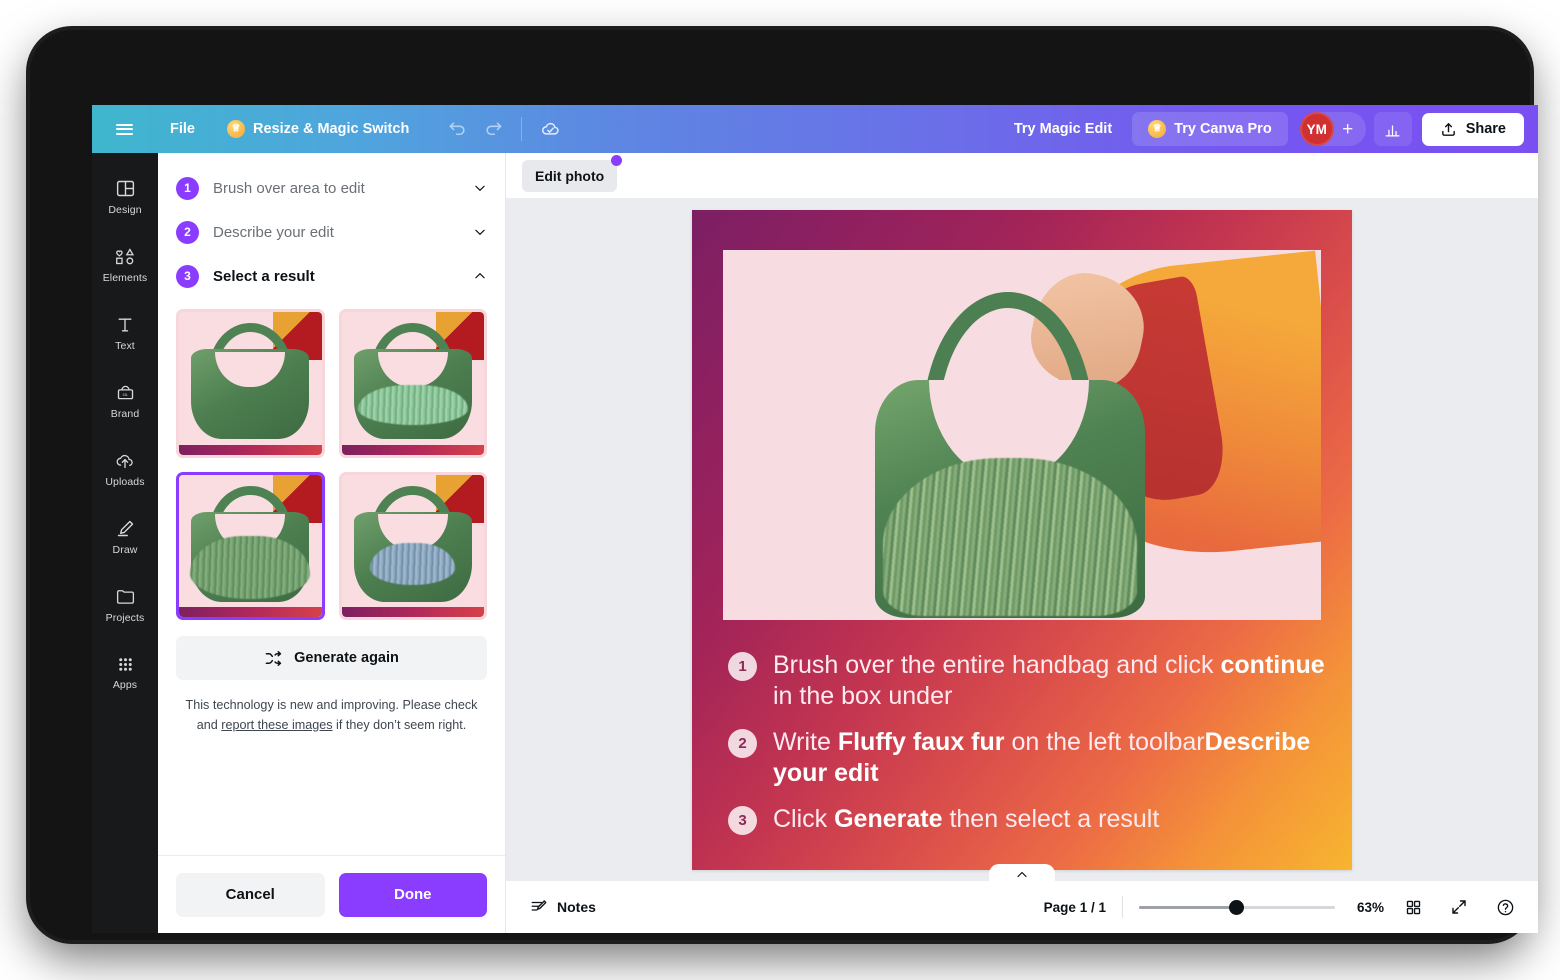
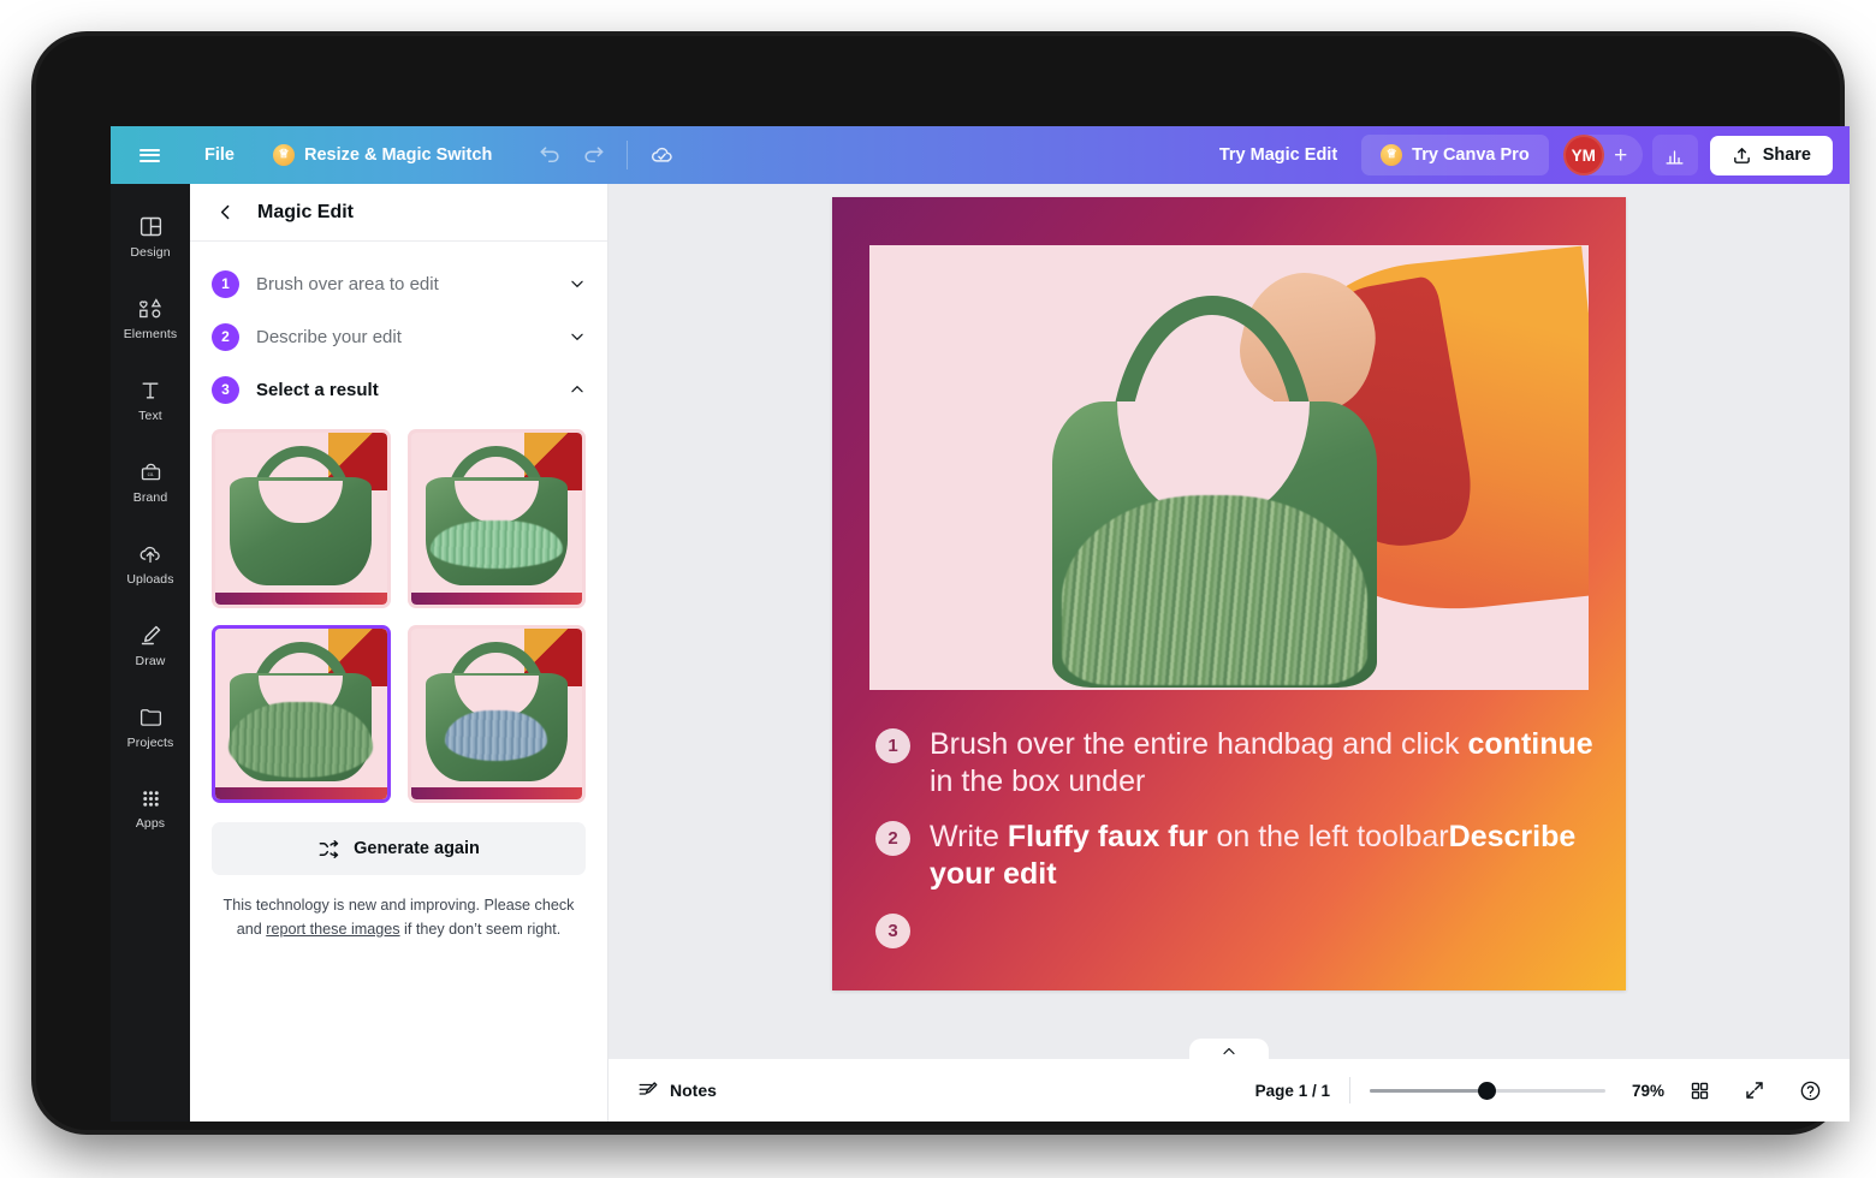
  File
  ♕
  Resize & Magic Switch
  Try Magic Edit
  ♕
  Try Canva Pro
  YM
  +
  Share
  Design
  Elements
  Text
  Brand
  Uploads
  Draw
  Projects
  Apps
+ Magic Edit
  1
  Brush over area to edit
  2
  Describe your edit
  3
  Select a result
  Generate again
  This technology is new and improving. Please check and report these images if they don’t seem right.
- Cancel
- Done
- Edit photo
  1
  Brush over the entire handbag and click continue in the box under
  2
  Write Fluffy faux fur on the left toolbarDescribe your edit
  3
- Click Generate then select a result
  Notes
  Page 1 / 1
- 63%
+ 79%
